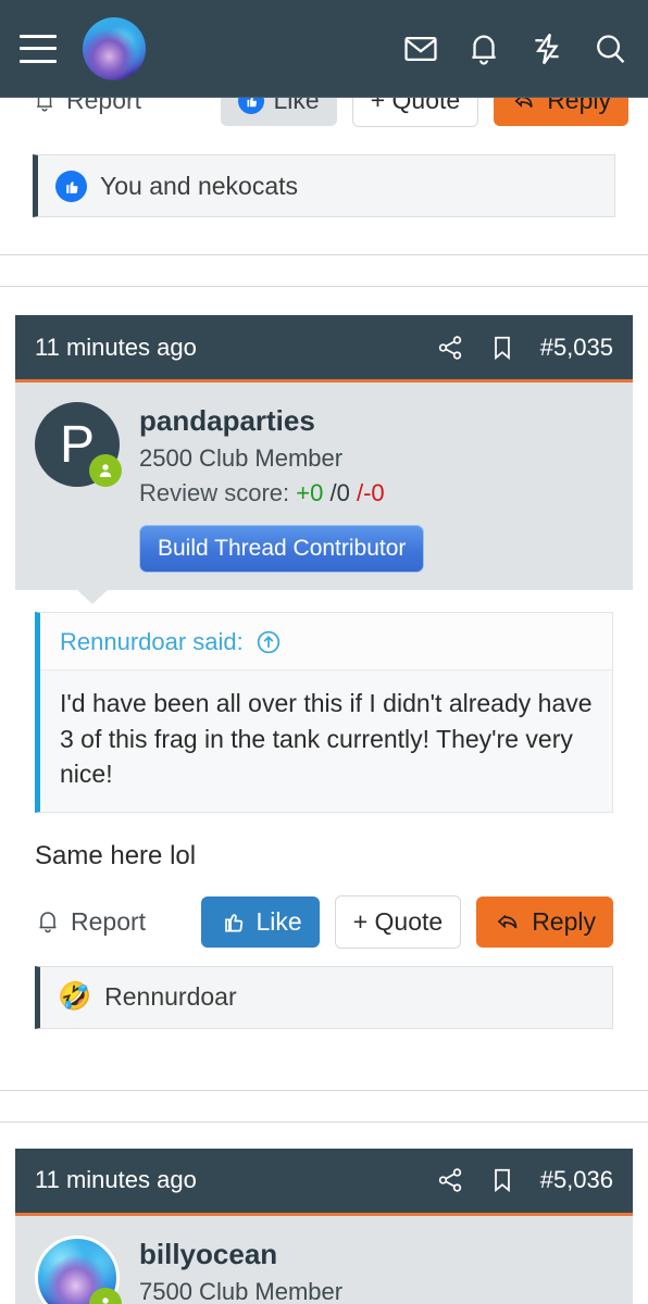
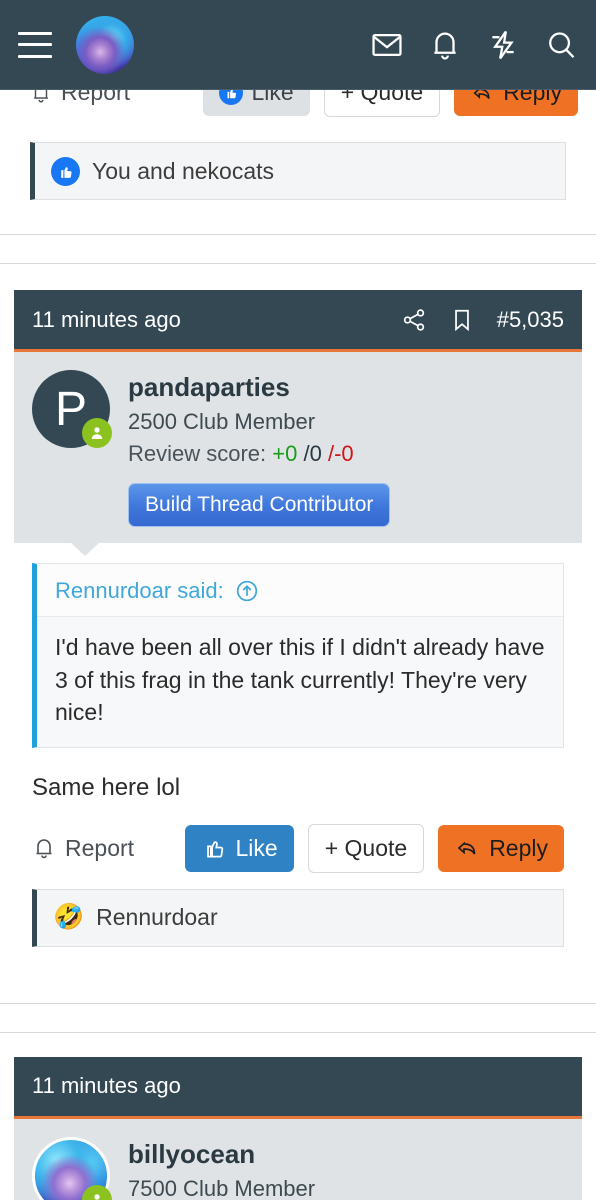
  Report
  Like
  + Quote
  Reply
  You and nekocats
  11 minutes ago
  #5,035
  P
  pandaparties
  2500 Club Member
  Review score: +0 /0 /-0
  Build Thread Contributor
  Rennurdoar said:
  I'd have been all over this if I didn't already have 3 of this frag in the tank currently! They're very nice!
  Same here lol
  Report
  Like
  + Quote
  Reply
  🤣
  Rennurdoar
  11 minutes ago
- #5,036
  billyocean
  7500 Club Member
